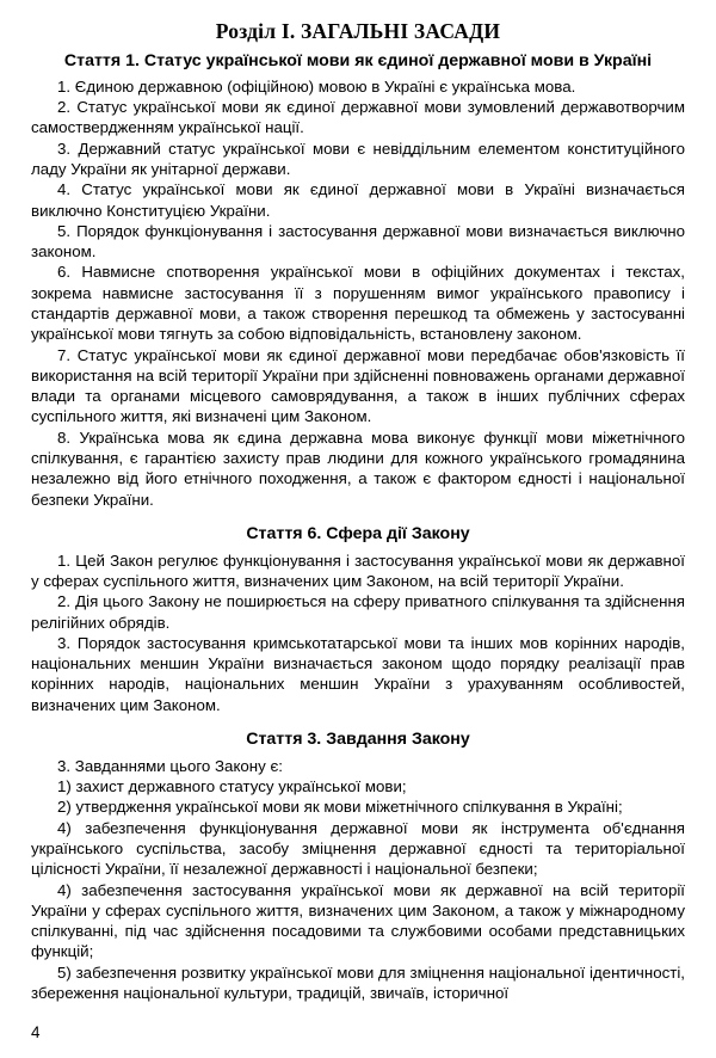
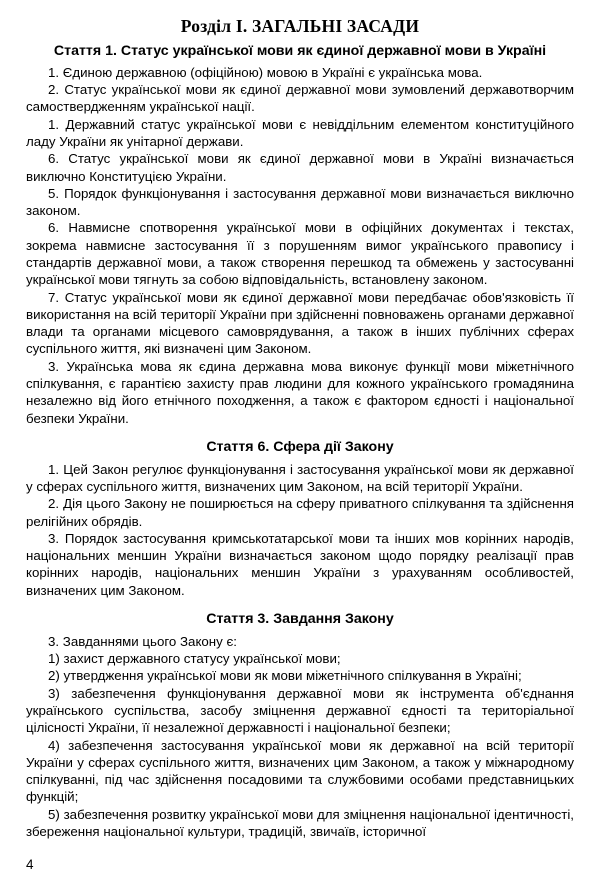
  Розділ I. ЗАГАЛЬНІ ЗАСАДИ
  Стаття 1. Статус української мови як єдиної державної мови в Україні
  1. Єдиною державною (офіційною) мовою в Україні є українська мова.
  2. Статус української мови як єдиної державної мови зумовлений державотворчим самоствердженням української нації.
- 3. Державний статус української мови є невіддільним елементом конституційного ладу України як унітарної держави.
+ 1. Державний статус української мови є невіддільним елементом конституційного ладу України як унітарної держави.
- 4. Статус української мови як єдиної державної мови в Україні визначається виключно Конституцією України.
+ 6. Статус української мови як єдиної державної мови в Україні визначається виключно Конституцією України.
  5. Порядок функціонування і застосування державної мови визначається виключно законом.
  6. Навмисне спотворення української мови в офіційних документах і текстах, зокрема навмисне застосування її з порушенням вимог українського правопису і стандартів державної мови, а також створення перешкод та обмежень у застосуванні української мови тягнуть за собою відповідальність, встановлену законом.
  7. Статус української мови як єдиної державної мови передбачає обов'язковість її використання на всій території України при здійсненні повноважень органами державної влади та органами місцевого самоврядування, а також в інших публічних сферах суспільного життя, які визначені цим Законом.
- 8. Українська мова як єдина державна мова виконує функції мови міжетнічного спілкування, є гарантією захисту прав людини для кожного українського громадянина незалежно від його етнічного походження, а також є фактором єдності і національної безпеки України.
+ 3. Українська мова як єдина державна мова виконує функції мови міжетнічного спілкування, є гарантією захисту прав людини для кожного українського громадянина незалежно від його етнічного походження, а також є фактором єдності і національної безпеки України.
  Стаття 6. Сфера дії Закону
  1. Цей Закон регулює функціонування і застосування української мови як державної у сферах суспільного життя, визначених цим Законом, на всій території України.
  2. Дія цього Закону не поширюється на сферу приватного спілкування та здійснення релігійних обрядів.
  3. Порядок застосування кримськотатарської мови та інших мов корінних народів, національних меншин України визначається законом щодо порядку реалізації прав корінних народів, національних меншин України з урахуванням особливостей, визначених цим Законом.
  Стаття 3. Завдання Закону
  3. Завданнями цього Закону є:
  1) захист державного статусу української мови;
  2) утвердження української мови як мови міжетнічного спілкування в Україні;
- 4) забезпечення функціонування державної мови як інструмента об'єднання українського суспільства, засобу зміцнення державної єдності та територіальної цілісності України, її незалежної державності і національної безпеки;
+ 3) забезпечення функціонування державної мови як інструмента об'єднання українського суспільства, засобу зміцнення державної єдності та територіальної цілісності України, її незалежної державності і національної безпеки;
  4) забезпечення застосування української мови як державної на всій території України у сферах суспільного життя, визначених цим Законом, а також у міжнародному спілкуванні, під час здійснення посадовими та службовими особами представницьких функцій;
  5) забезпечення розвитку української мови для зміцнення національної ідентичності, збереження національної культури, традицій, звичаїв, історичної
  4
